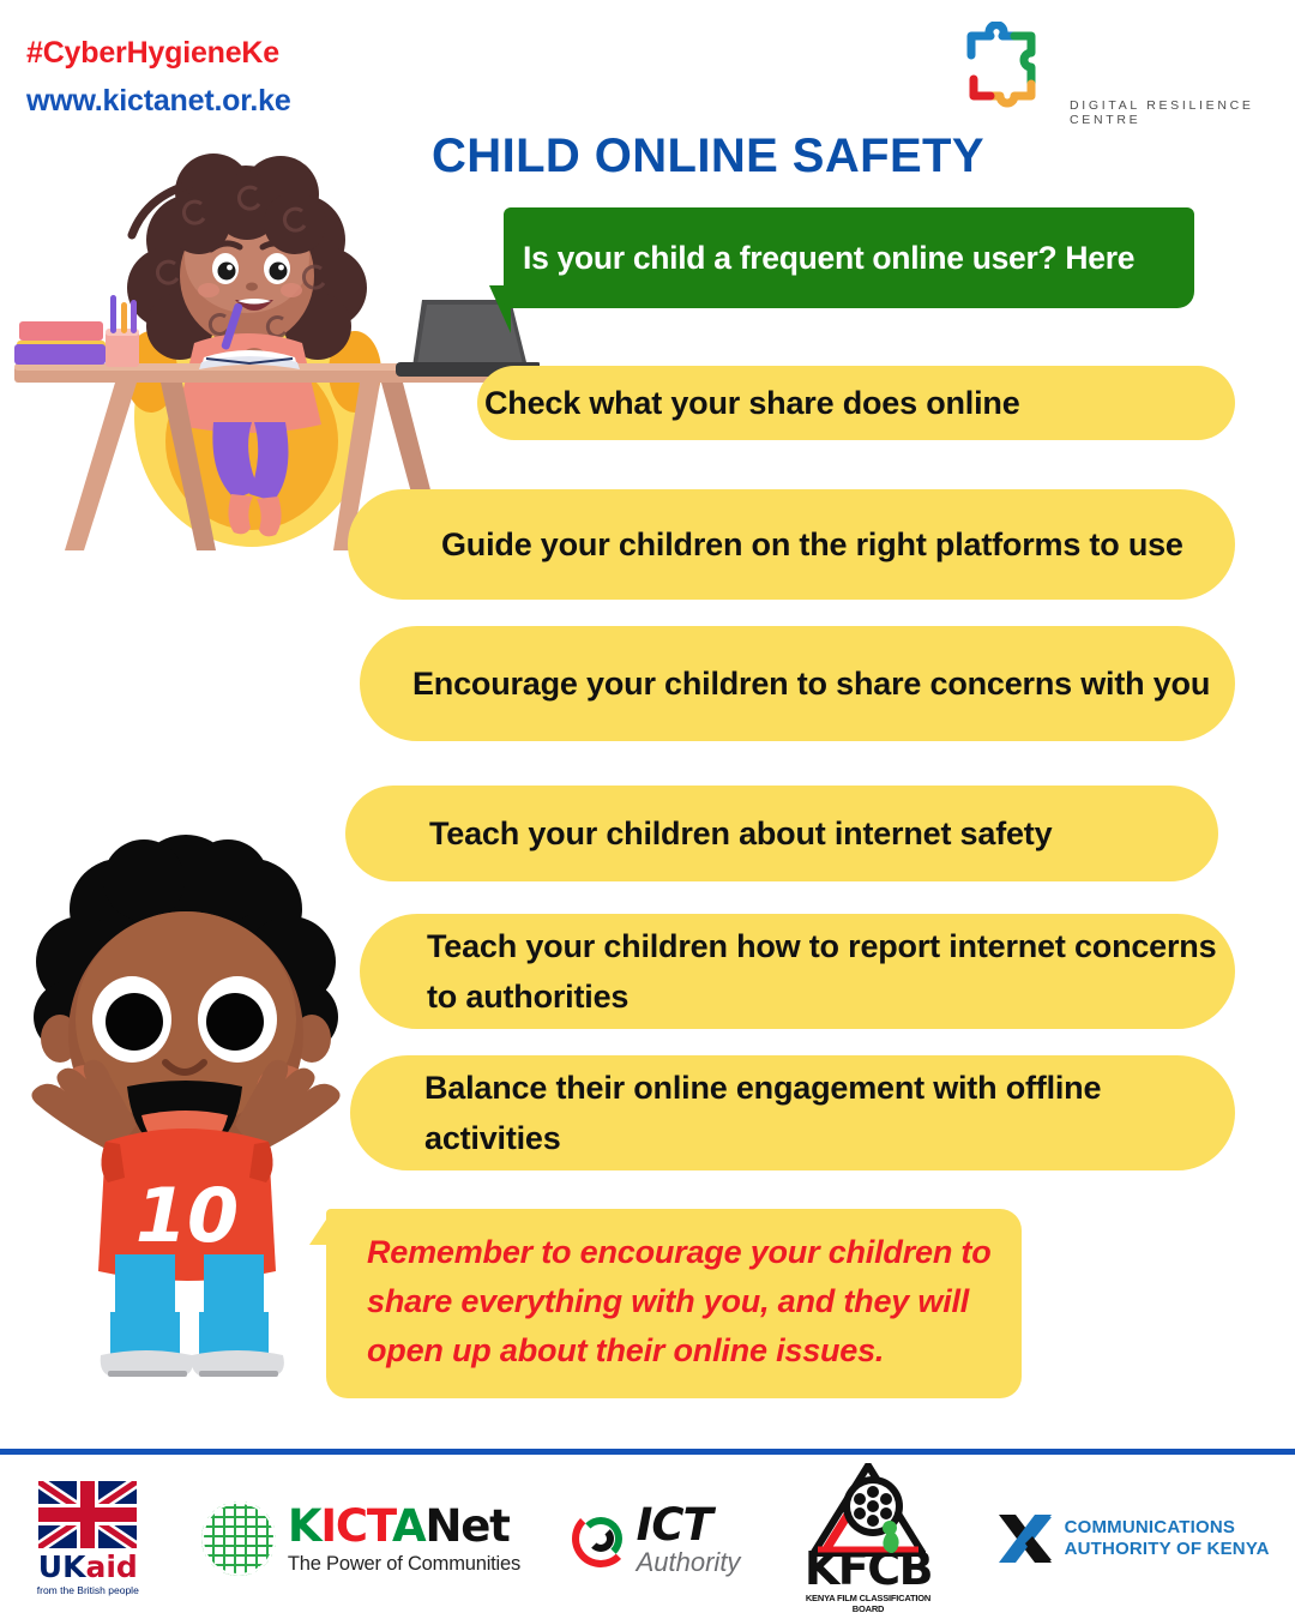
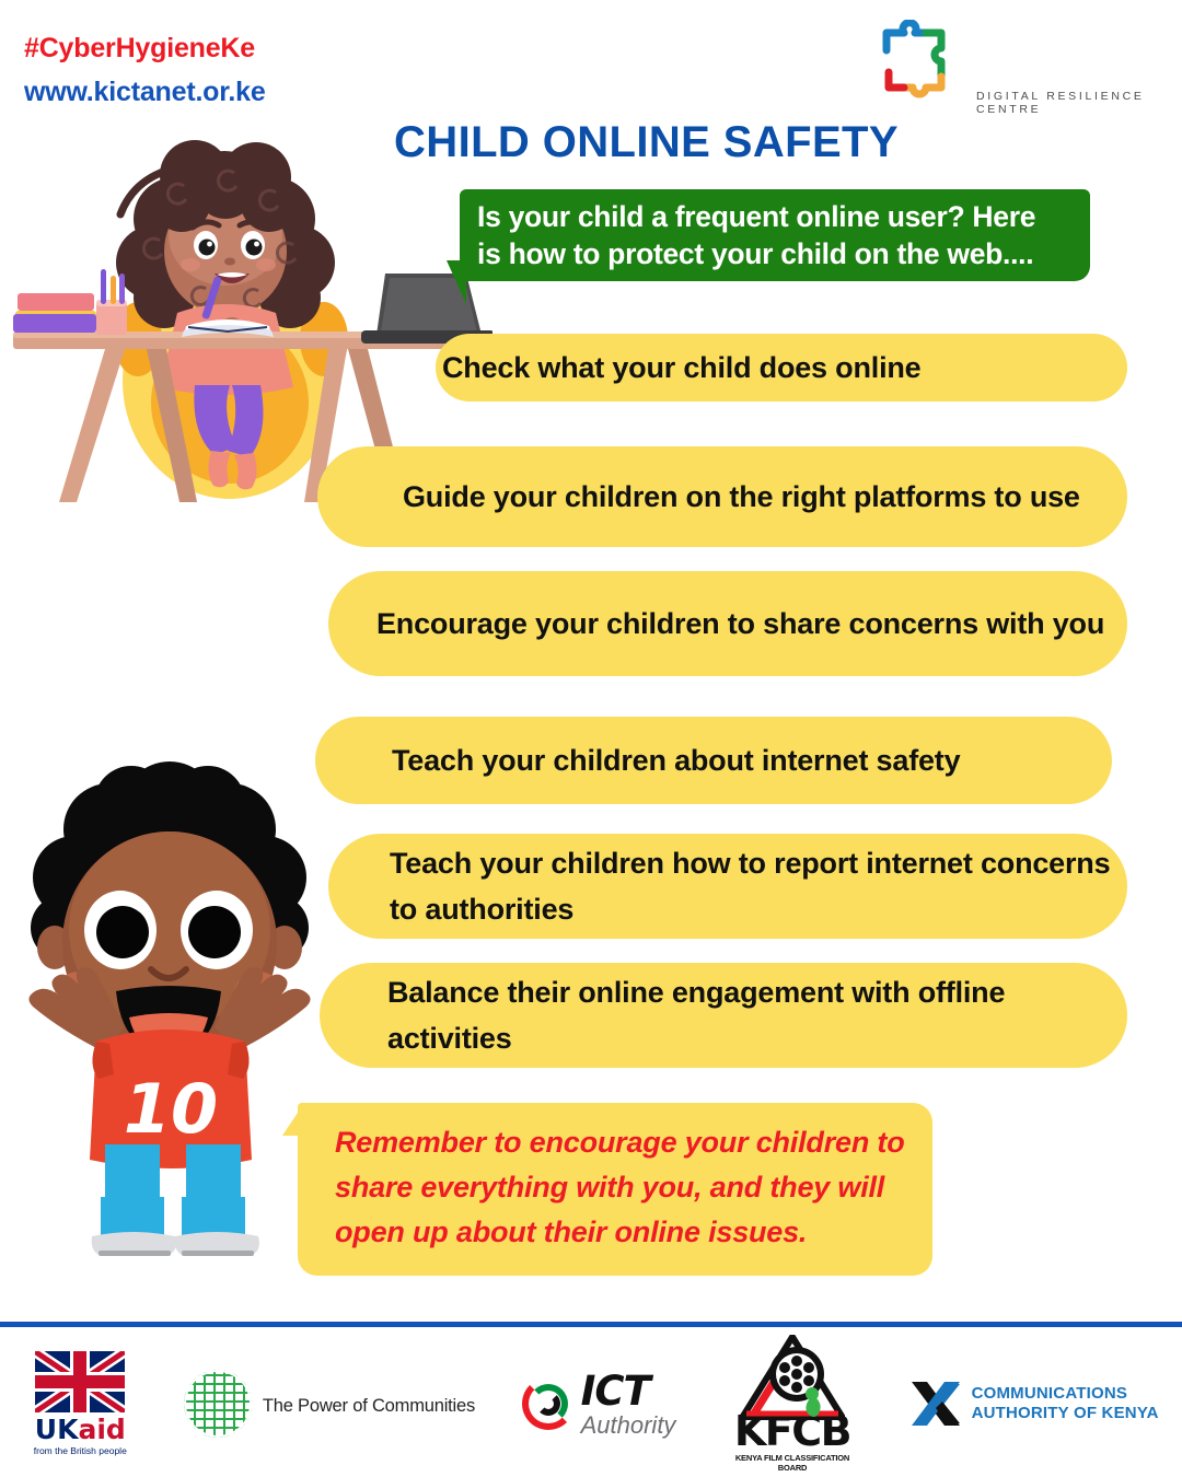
  #CyberHygieneKe
  www.kictanet.or.ke
  CHILD ONLINE SAFETY
  DIGITAL RESILIENCE CENTRE
  Is your child a frequent online user? Here
+ is how to protect your child on the web....
- Check what your share does online
+ Check what your child does online
  Guide your children on the right platforms to use
  Encourage your children to share concerns with you
  Teach your children about internet safety
  Teach your children how to report internet concerns to authorities
  Balance their online engagement with offline activities
  10
  Remember to encourage your children to share everything with you, and they will open up about their online issues.
  UKaid
  from the British people
- KICTANet
  The Power of Communities
  ICT
  Authority
  KFCB
  KENYA FILM CLASSIFICATION BOARD
  COMMUNICATIONS
  AUTHORITY OF KENYA
